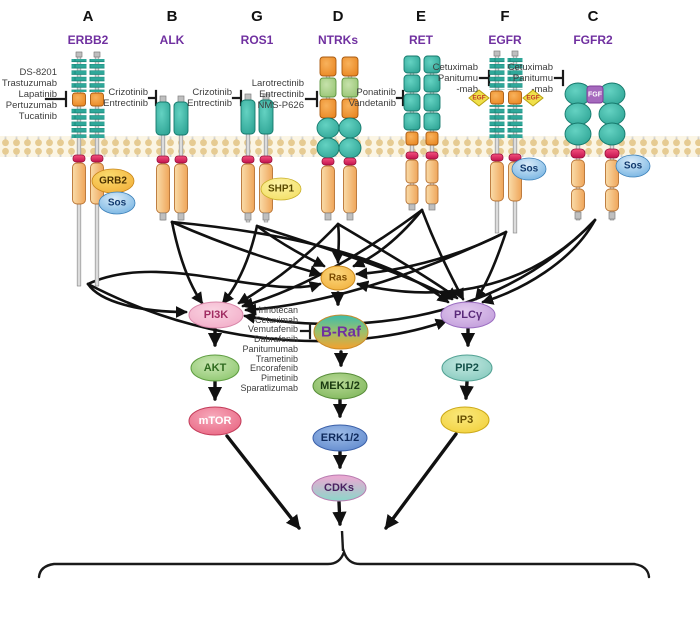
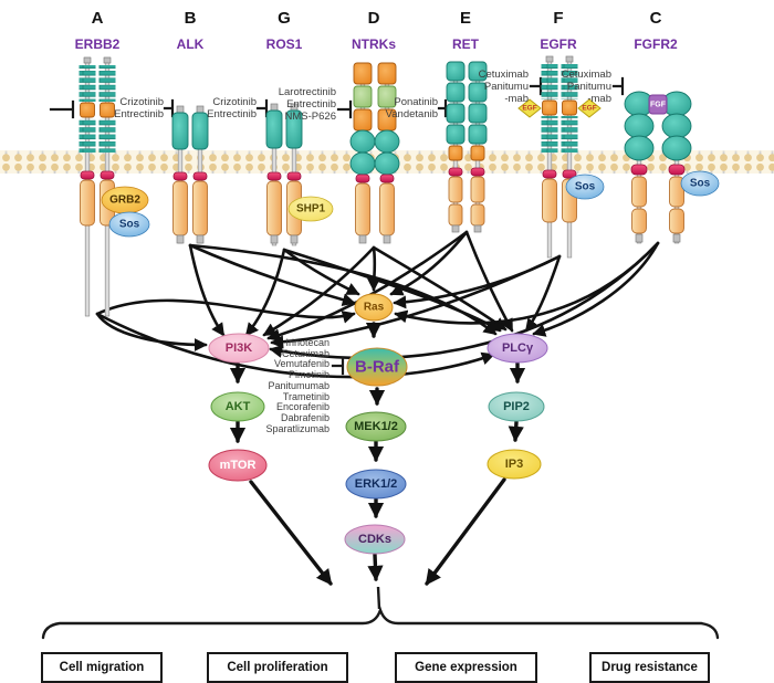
  A
  B
  G
  D
  E
  F
  C
  ERBB2
  ALK
  ROS1
  NTRKs
  RET
  EGFR
  FGFR2
- DS-8201
- Trastuzumab
- Lapatinib
- Pertuzumab
- Tucatinib
  Crizotinib
  Entrectinib
  Crizotinib
  Entrectinib
  Larotrectinib
  Entrectinib
  NMS-P626
  Ponatinib
  Vandetanib
  Cetuximab
  Panitumu
  -mab
  Cetuximab
  Panitumu
  -mab
  Irinotecan
  Cetuximab
  Vemutafenib
- Dabrafenib
+ Pimetinib
  Panitumumab
  Trametinib
  Encorafenib
- Pimetinib
+ Dabrafenib
  Sparatlizumab
  GRB2
  Sos
  SHP1
  Sos
  Sos
  PI3K
  AKT
  mTOR
  Ras
  B-Raf
  MEK1/2
  ERK1/2
  CDKs
  PLCγ
  PIP2
  IP3
+ Cell migration
+ Cell proliferation
+ Gene expression
+ Drug resistance
